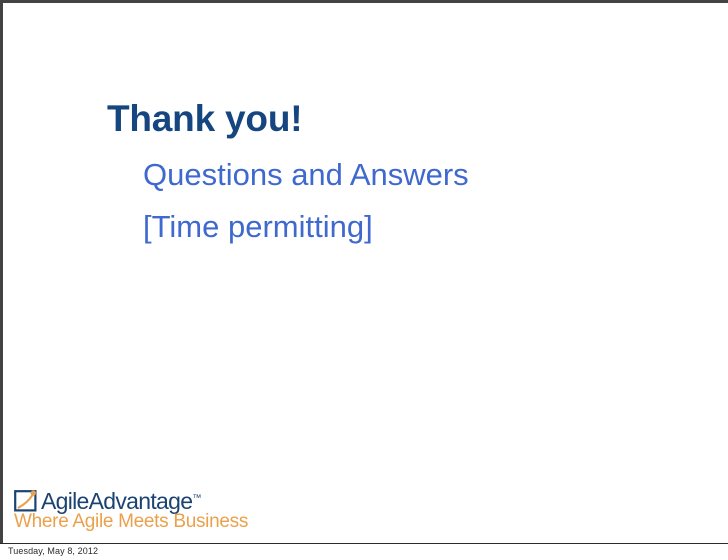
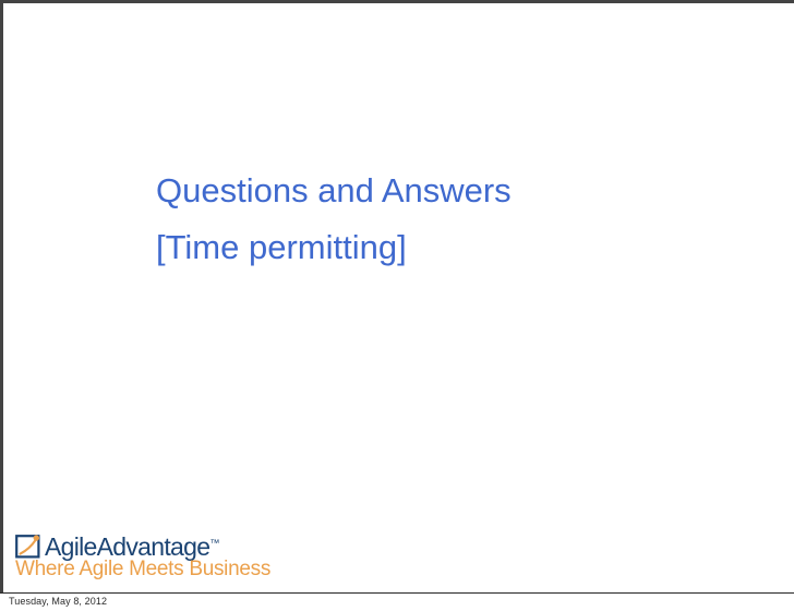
- Thank you!
  Questions and Answers
  [Time permitting]
  AgileAdvantage™
  Where Agile Meets Business
  Tuesday, May 8, 2012
